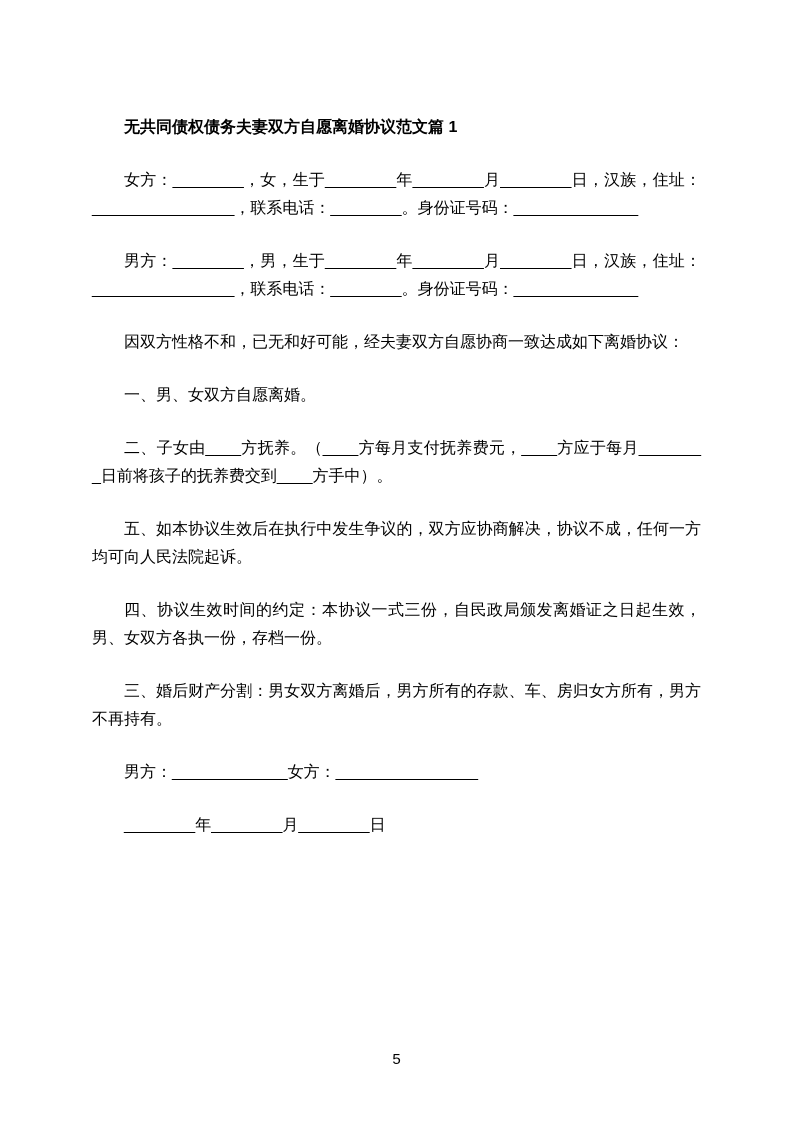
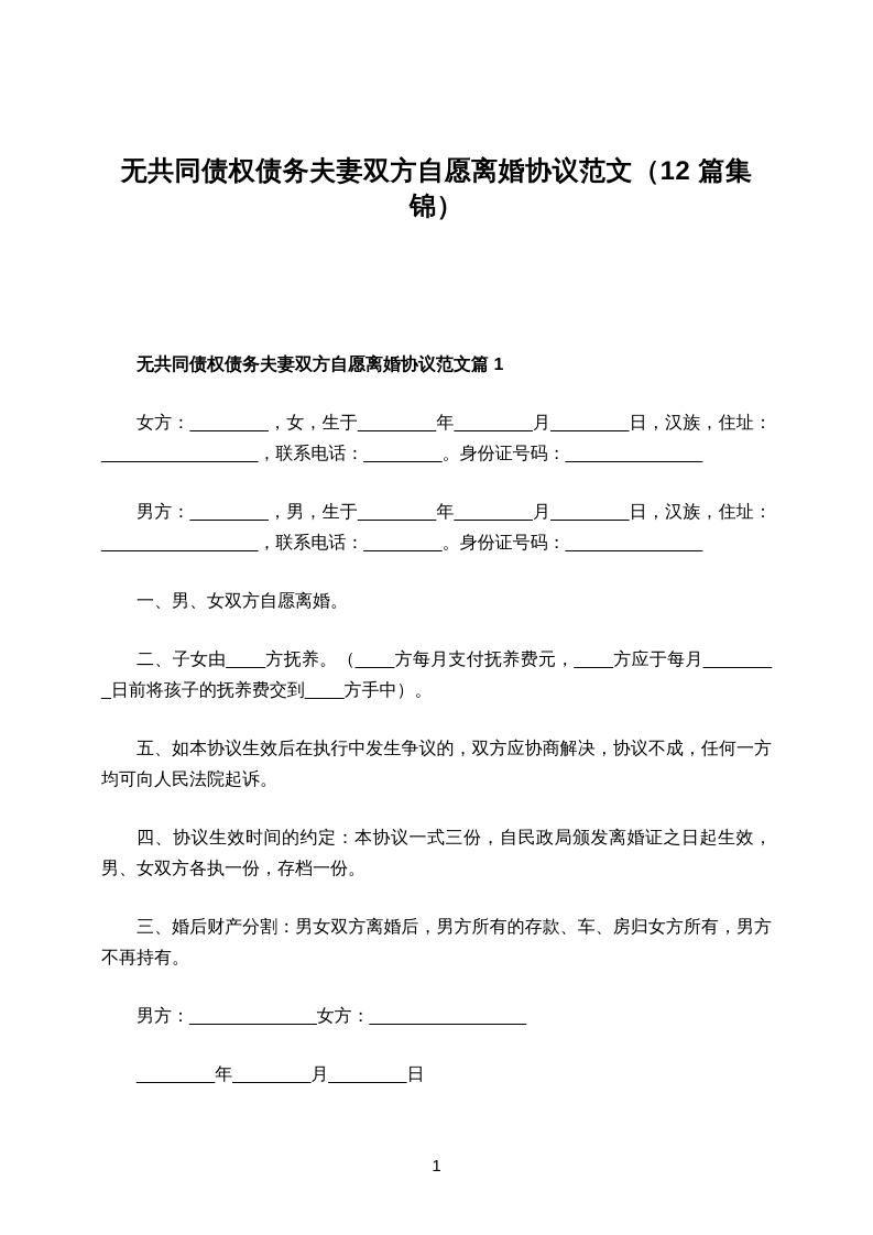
+ 无共同债权债务夫妻双方自愿离婚协议范文（12 篇集锦）
  无共同债权债务夫妻双方自愿离婚协议范文篇 1
  女方：________，女，生于________年________月________日，汉族，住址：________________，联系电话：________。身份证号码：______________
  男方：________，男，生于________年________月________日，汉族，住址：________________，联系电话：________。身份证号码：______________
- 因双方性格不和，已无和好可能，经夫妻双方自愿协商一致达成如下离婚协议：
  一、男、女双方自愿离婚。
  二、子女由____方抚养。（____方每月支付抚养费元，____方应于每月________日前将孩子的抚养费交到____方手中）。
  五、如本协议生效后在执行中发生争议的，双方应协商解决，协议不成，任何一方均可向人民法院起诉。
  四、协议生效时间的约定：本协议一式三份，自民政局颁发离婚证之日起生效，男、女双方各执一份，存档一份。
  三、婚后财产分割：男女双方离婚后，男方所有的存款、车、房归女方所有，男方不再持有。
  男方：_____________女方：________________
  ________年________月________日
- 5
+ 1
